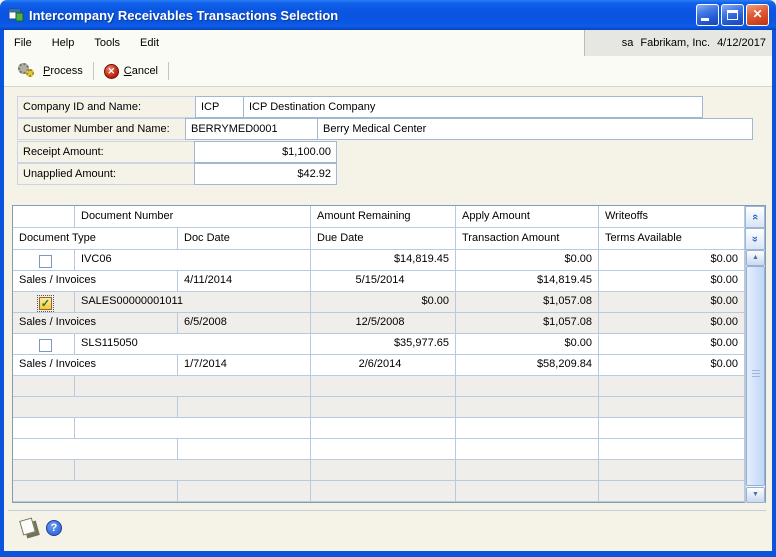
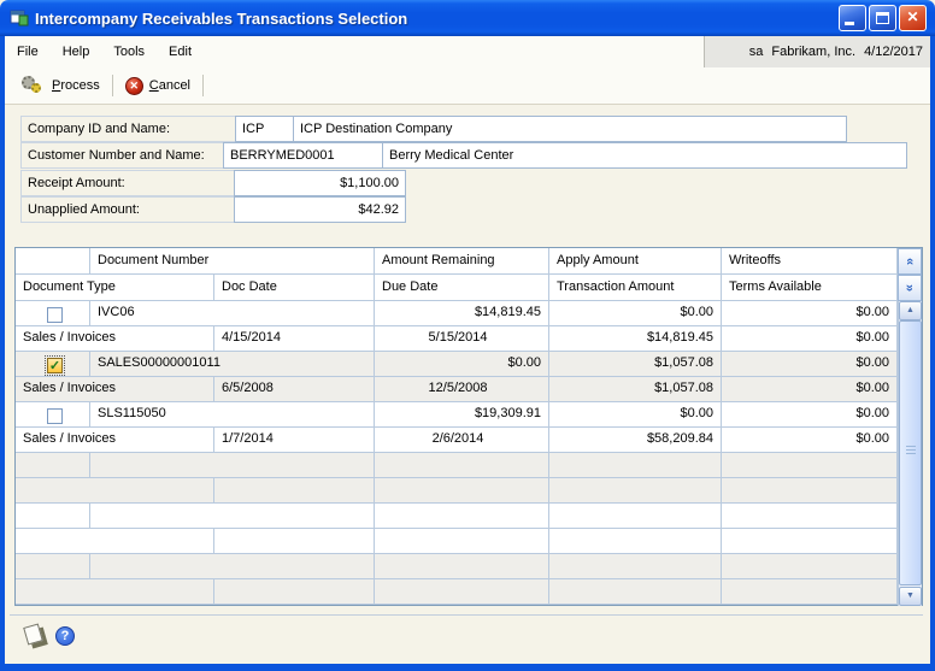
  Intercompany Receivables Transactions Selection
  ✕
  File
  Help
  Tools
  Edit
  sa
  Fabrikam, Inc.
  4/12/2017
  Process
  ✕
  Cancel
  Company ID and Name:
  ICP
  ICP Destination Company
  Customer Number and Name:
  BERRYMED0001
  Berry Medical Center
  Receipt Amount:
  $1,100.00
  Unapplied Amount:
  $42.92
  Document Number
  Amount Remaining
  Apply Amount
  Writeoffs
  Document Type
  Doc Date
  Due Date
  Transaction Amount
  Terms Available
  IVC06
  $14,819.45
  $0.00
  $0.00
  Sales / Invoices
- 4/11/2014
+ 4/15/2014
  5/15/2014
  $14,819.45
  $0.00
  ✓
  SALES00000001011
  $0.00
  $1,057.08
  $0.00
  Sales / Invoices
  6/5/2008
  12/5/2008
  $1,057.08
  $0.00
  SLS115050
- $35,977.65
+ $19,309.91
  $0.00
  $0.00
  Sales / Invoices
  1/7/2014
  2/6/2014
  $58,209.84
  $0.00
  ?
